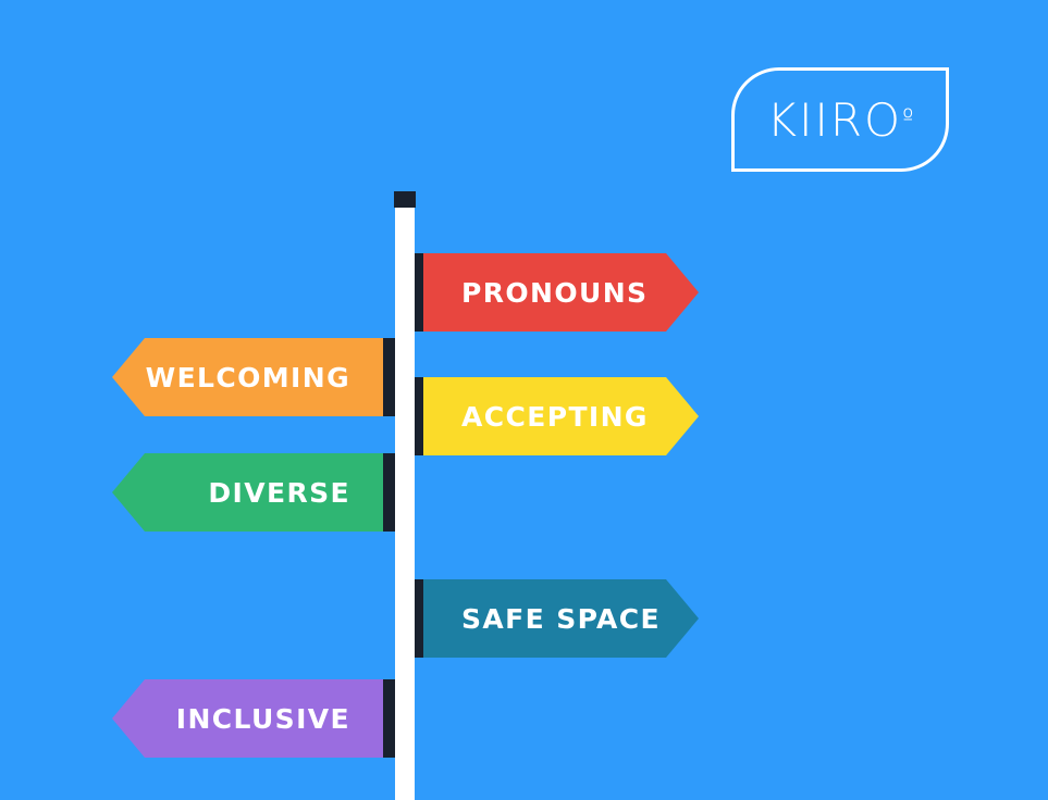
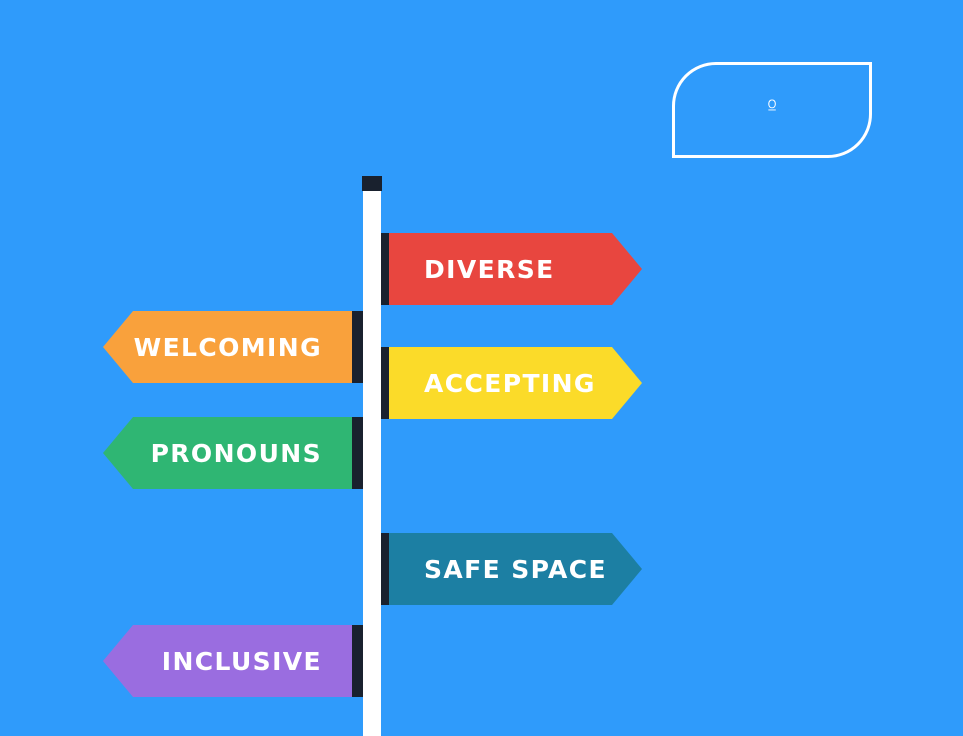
- KIIRO
  º
- PRONOUNS
+ DIVERSE
  WELCOMING
  ACCEPTING
- DIVERSE
+ PRONOUNS
  SAFE SPACE
  INCLUSIVE
